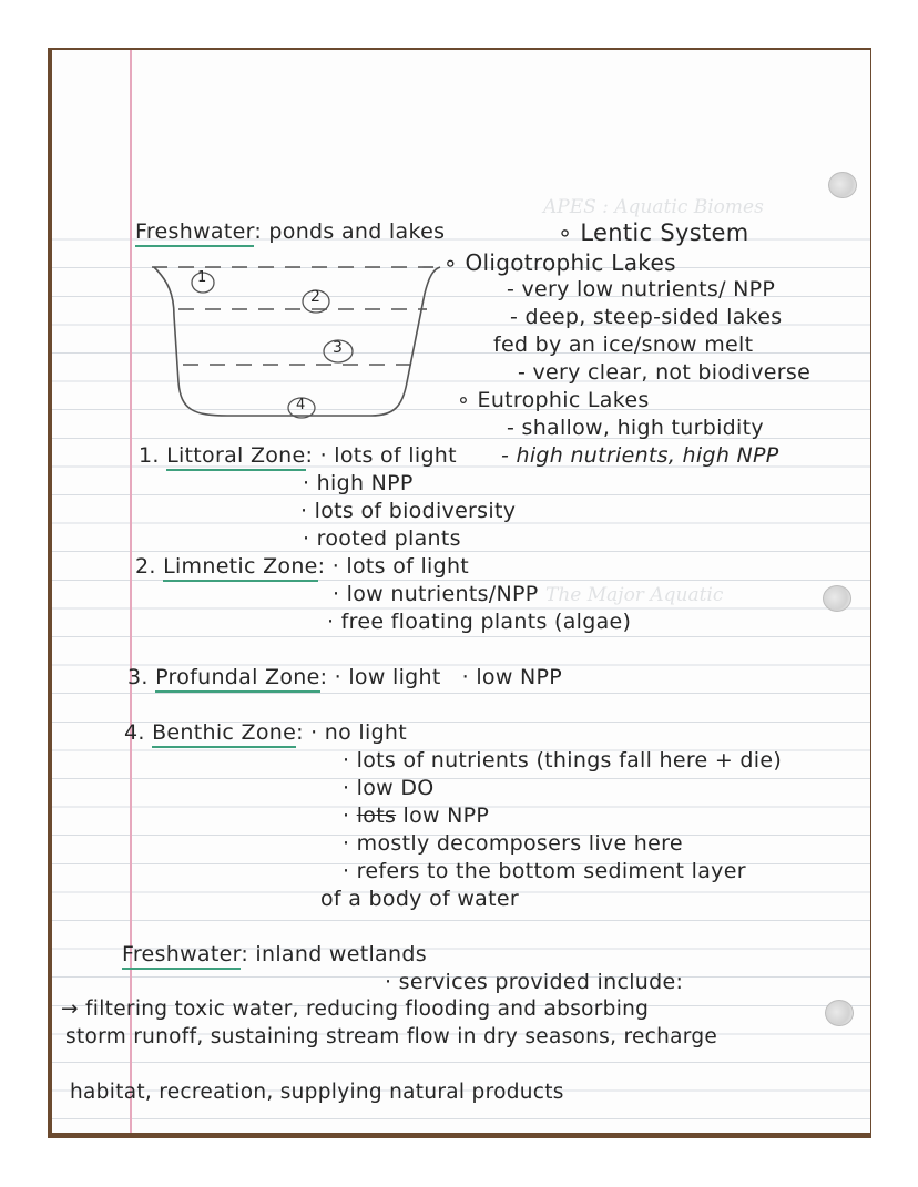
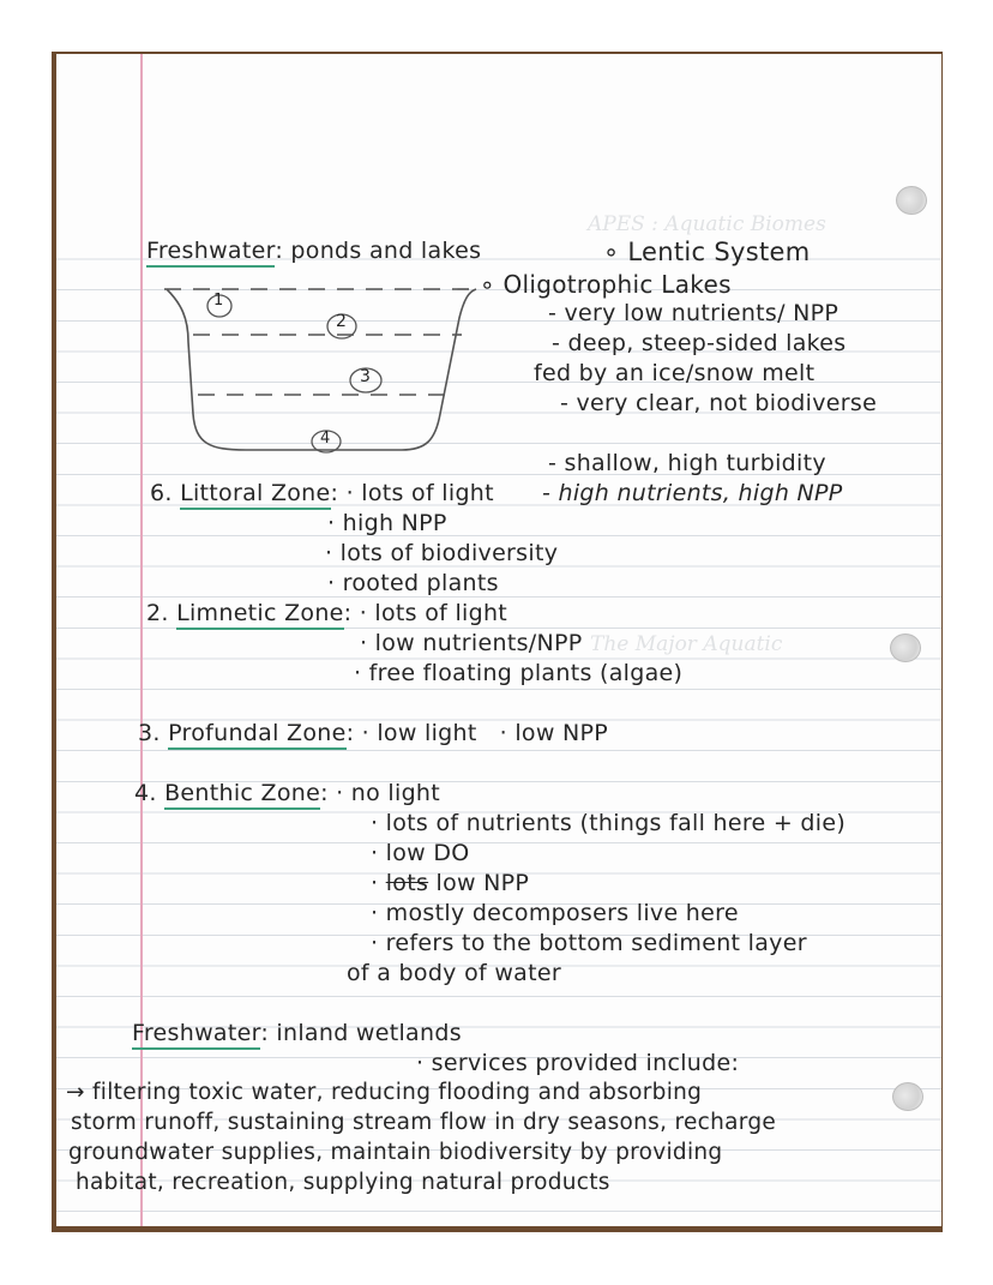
  APES : Aquatic Biomes
  The Major Aquatic
  Freshwater: ponds and lakes
  1
  2
  3
  4
  ∘ Lentic System
  ∘ Oligotrophic Lakes
  - very low nutrients/ NPP
  - deep, steep-sided lakes
  fed by an ice/snow melt
  - very clear, not biodiverse
- ∘ Eutrophic Lakes
  - shallow, high turbidity
  - high nutrients, high NPP
- 1. Littoral Zone: · lots of light
+ 6. Littoral Zone: · lots of light
  · high NPP
  · lots of biodiversity
  · rooted plants
  2. Limnetic Zone: · lots of light
  · low nutrients/NPP
  · free floating plants (algae)
  3. Profundal Zone: · low light · low NPP
  4. Benthic Zone: · no light
  · lots of nutrients (things fall here + die)
  · low DO
  · lots low NPP
  · mostly decomposers live here
  · refers to the bottom sediment layer
  of a body of water
  Freshwater: inland wetlands
  · services provided include:
  → filtering toxic water, reducing flooding and absorbing
  storm runoff, sustaining stream flow in dry seasons, recharge
+ groundwater supplies, maintain biodiversity by providing
  habitat, recreation, supplying natural products
